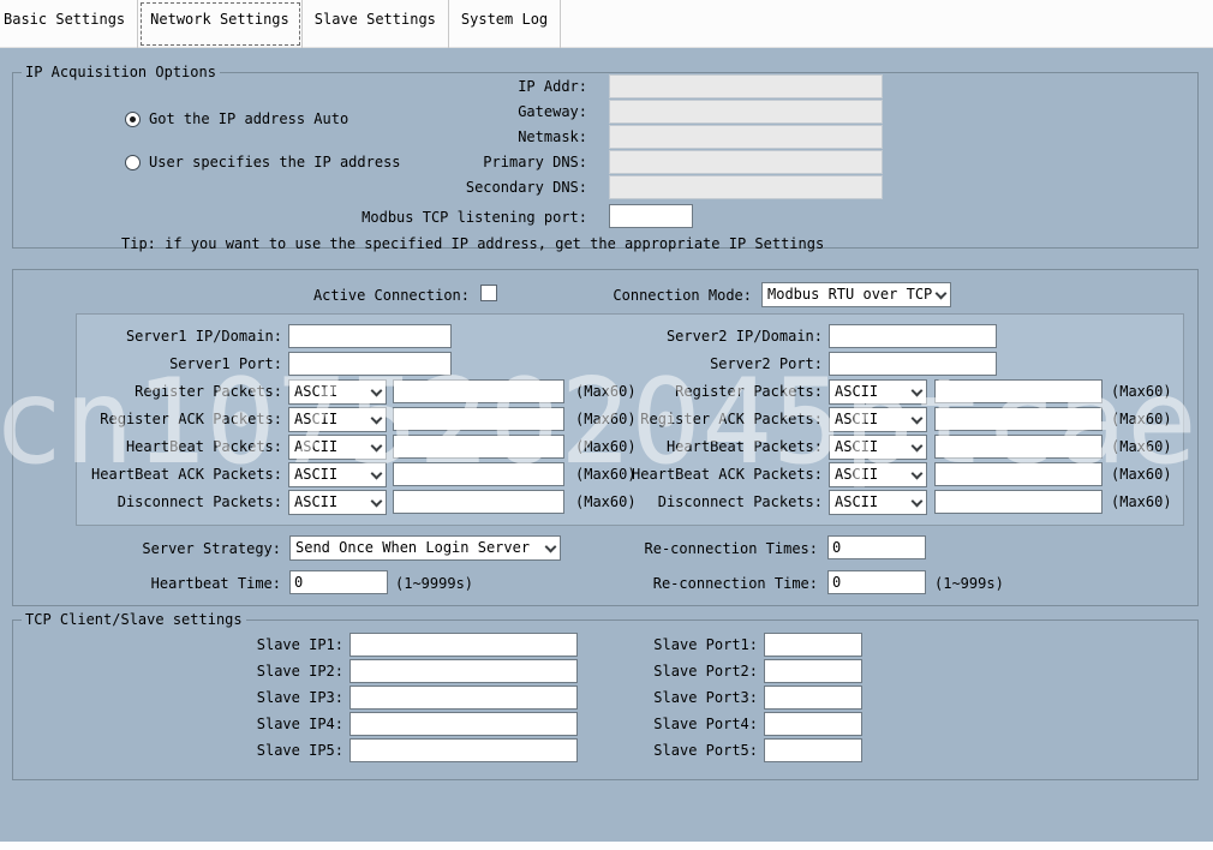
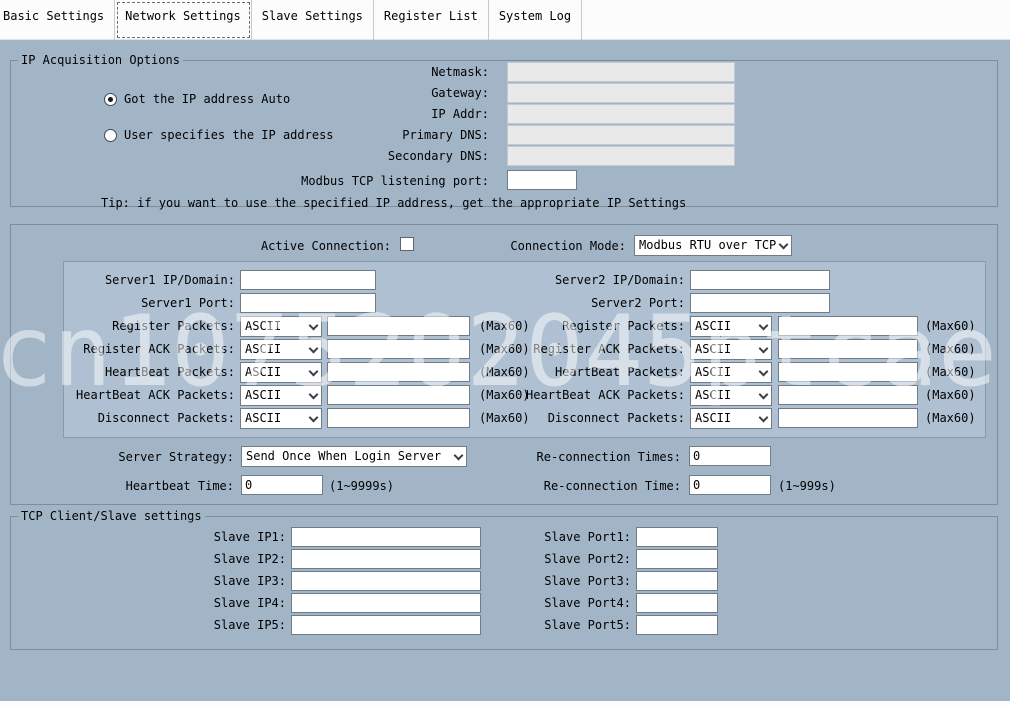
  Basic Settings
  Network Settings
  Slave Settings
+ Register List
  System Log
  IP Acquisition Options
  Got the IP address Auto
  User specifies the IP address
- IP Addr:
+ Netmask:
  Gateway:
- Netmask:
+ IP Addr:
  Primary DNS:
  Secondary DNS:
  Modbus TCP listening port:
  Tip: if you want to use the specified IP address, get the appropriate IP Settings
  Active Connection:
  Connection Mode:
  Modbus RTU over TCP
  Server1 IP/Domain:
  Server2 IP/Domain:
  Server1 Port:
  Server2 Port:
  Register Packets:
  ASCII
  (Max60)
  Register Packets:
  ASCII
  (Max60)
  Register ACK Packets:
  ASCII
  (Max60)
  Register ACK Packets:
  ASCII
  (Max60)
  HeartBeat Packets:
  ASCII
  (Max60)
  HeartBeat Packets:
  ASCII
  (Max60)
  HeartBeat ACK Packets:
  ASCII
  (Max60)
  HeartBeat ACK Packets:
  ASCII
  (Max60)
  Disconnect Packets:
  ASCII
  (Max60)
  Disconnect Packets:
  ASCII
  (Max60)
  Server Strategy:
  Send Once When Login Server
  Re-connection Times:
  0
  Heartbeat Time:
  0
  (1~9999s)
  Re-connection Time:
  0
  (1~999s)
  TCP Client/Slave settings
  Slave IP1:
  Slave Port1:
  Slave IP2:
  Slave Port2:
  Slave IP3:
  Slave Port3:
  Slave IP4:
  Slave Port4:
  Slave IP5:
  Slave Port5:
  cn1075202045ptcae
